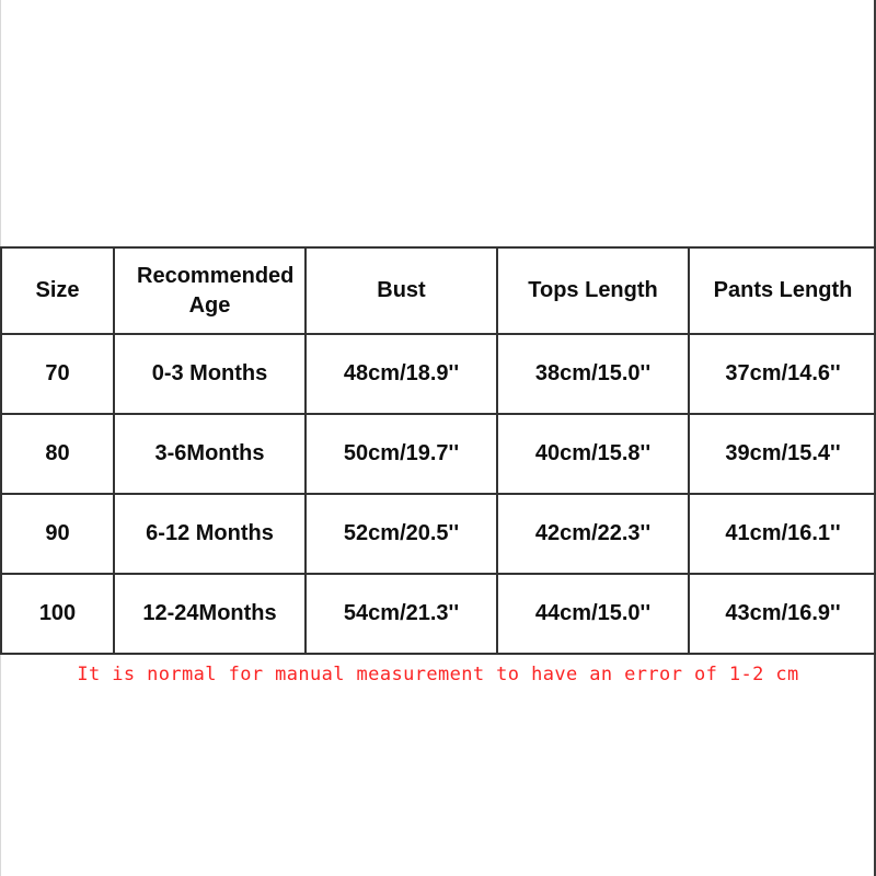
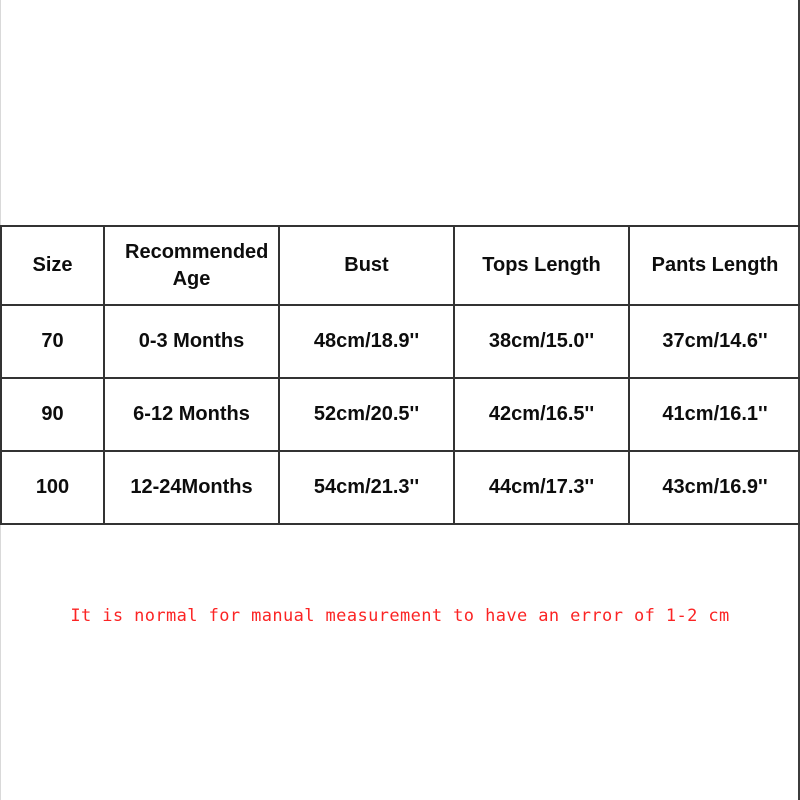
  Size	Recommended Age	Bust	Tops Length	Pants Length
  70	0-3 Months	48cm/18.9''	38cm/15.0''	37cm/14.6''
- 80	3-6Months	50cm/19.7''	40cm/15.8''	39cm/15.4''
- 90	6-12 Months	52cm/20.5''	42cm/22.3''	41cm/16.1''
+ 90	6-12 Months	52cm/20.5''	42cm/16.5''	41cm/16.1''
- 100	12-24Months	54cm/21.3''	44cm/15.0''	43cm/16.9''
+ 100	12-24Months	54cm/21.3''	44cm/17.3''	43cm/16.9''
  It is normal for manual measurement to have an error of 1-2 cm
